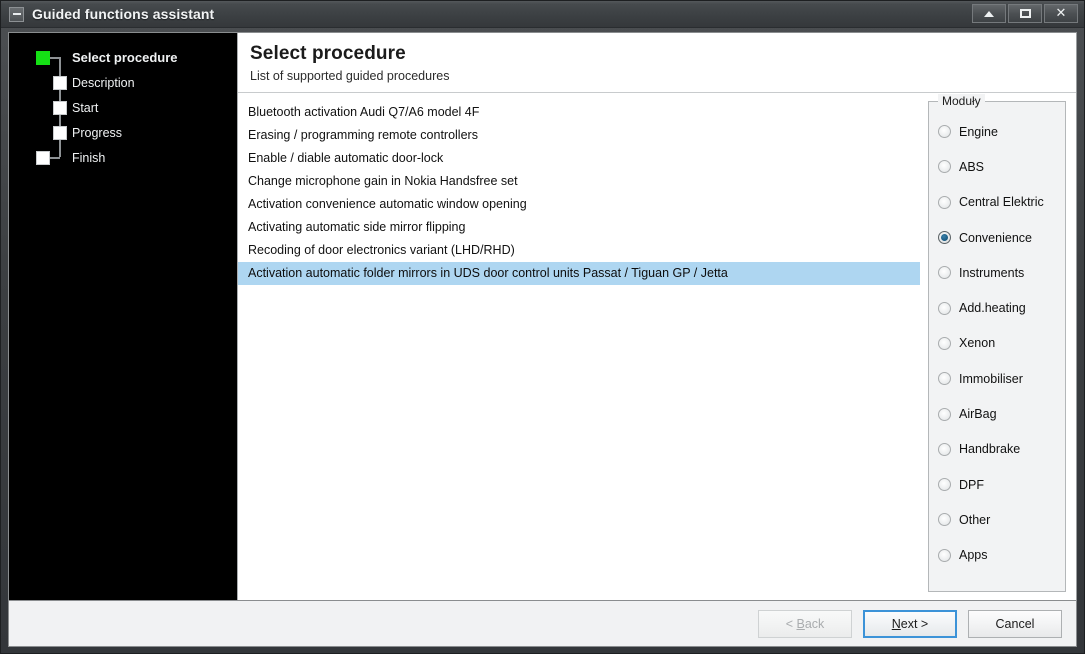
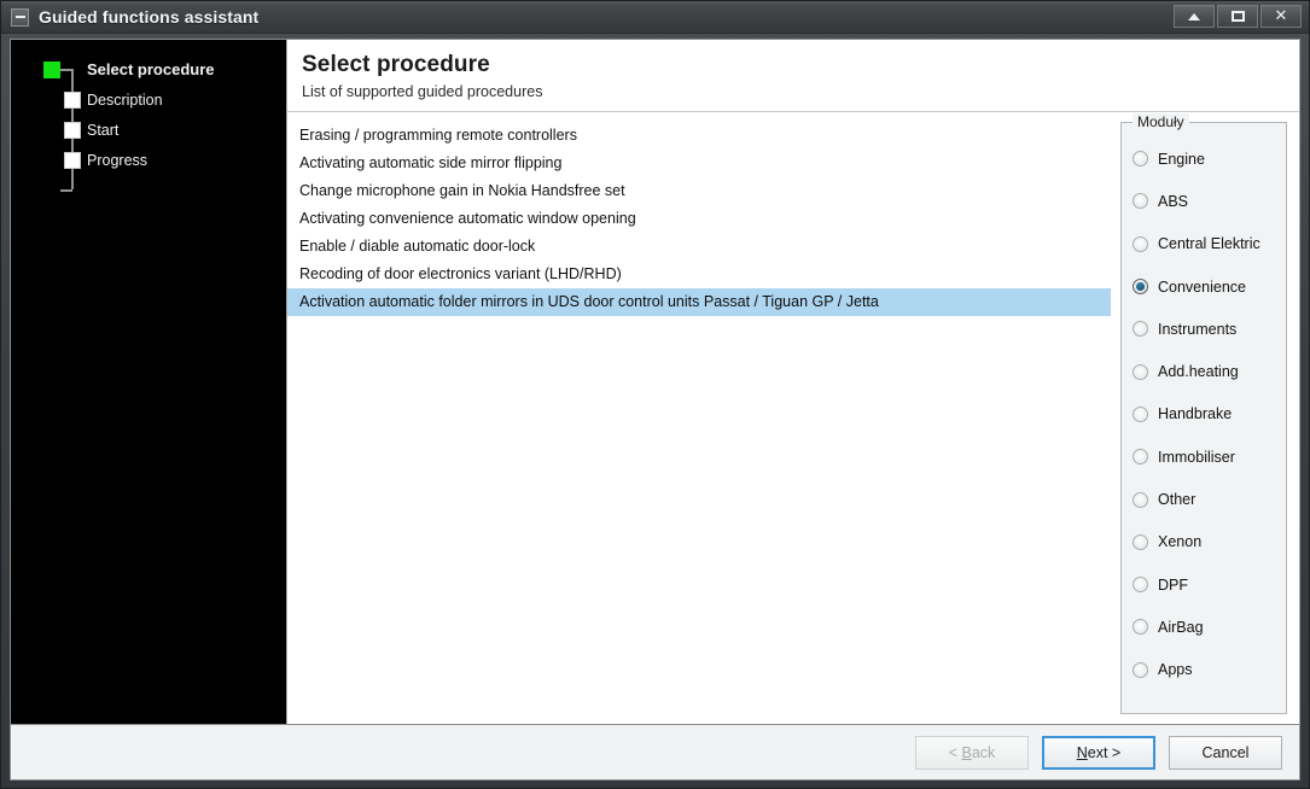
  Guided functions assistant
  ✕
  Select procedure
  Description
  Start
  Progress
- Finish
  Select procedure
  List of supported guided procedures
- Bluetooth activation Audi Q7/A6 model 4F
  Erasing / programming remote controllers
- Enable / diable automatic door-lock
+ Activating automatic side mirror flipping
  Change microphone gain in Nokia Handsfree set
- Activation convenience automatic window opening
+ Activating convenience automatic window opening
- Activating automatic side mirror flipping
+ Enable / diable automatic door-lock
  Recoding of door electronics variant (LHD/RHD)
  Activation automatic folder mirrors in UDS door control units Passat / Tiguan GP / Jetta
  Moduły
  Engine
  ABS
  Central Elektric
  Convenience
  Instruments
  Add.heating
- Xenon
+ Handbrake
  Immobiliser
- AirBag
+ Other
- Handbrake
+ Xenon
  DPF
- Other
+ AirBag
  Apps
  < Back
  Next >
  Cancel
